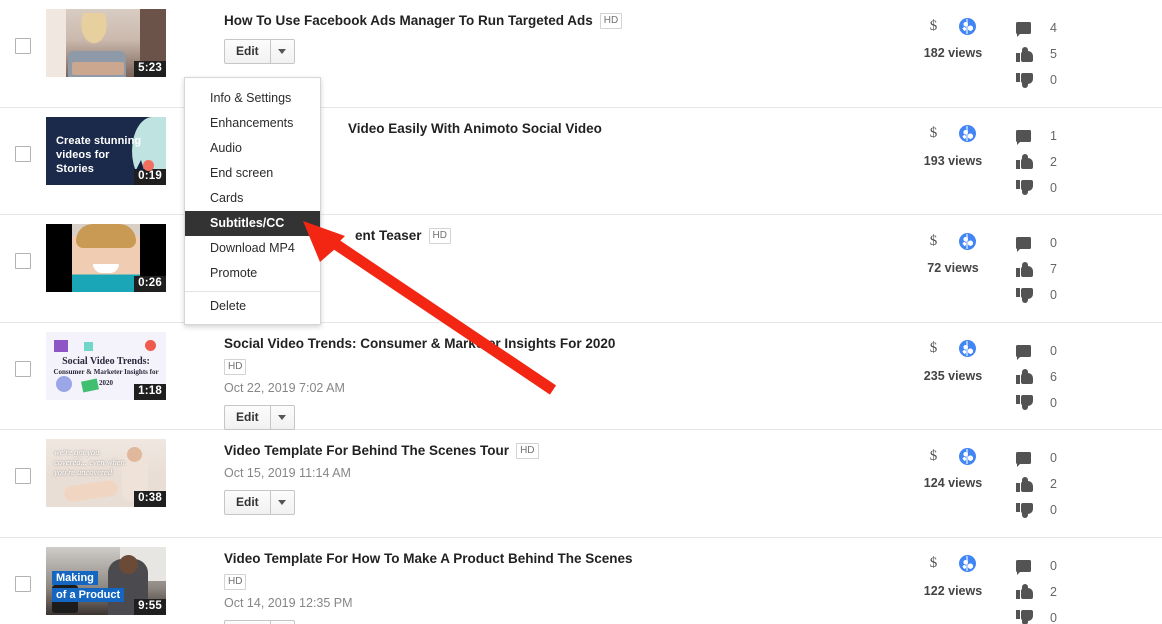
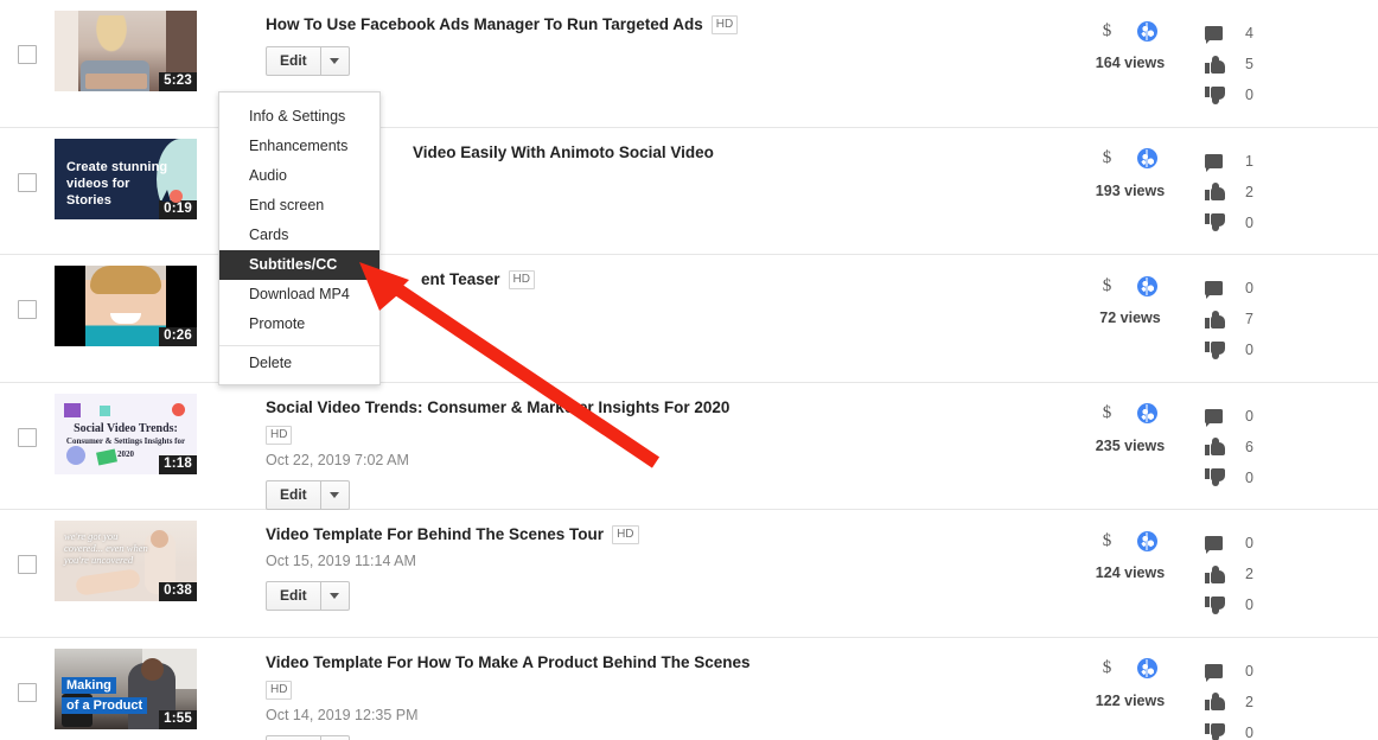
  5:23
  How To Use Facebook Ads Manager To Run Targeted Ads
  HD
  Edit
  $
- 182 views
+ 164 views
  4
  5
  0
  Create stunning
  videos for Stories
  0:19
  Video Easily With Animoto Social Video
  $
  193 views
  1
  2
  0
  0:26
  ent Teaser
  HD
  $
  72 views
  0
  7
  0
  Social Video Trends:
- Consumer & Marketer Insights for 2020
+ Consumer & Settings Insights for 2020
  1:18
  Social Video Trends: Consumer & Markr Insights For 2020
  HD
  Oct 22, 2019 7:02 AM
  Edit
  $
  235 views
  0
  6
  0
  we're got you covered... even when you're uncovered
  0:38
  Video Template For Behind The Scenes Tour
  HD
  Oct 15, 2019 11:14 AM
  Edit
  $
  124 views
  0
  2
  0
  Making
  of a Product
- 9:55
+ 1:55
  Video Template For How To Make A Product Behind The Scenes
  HD
  Oct 14, 2019 12:35 PM
  $
  122 views
  0
  2
  0
  Info & Settings
  Enhancements
  Audio
  End screen
  Cards
  Subtitles/CC
  Download MP4
  Promote
  Delete
